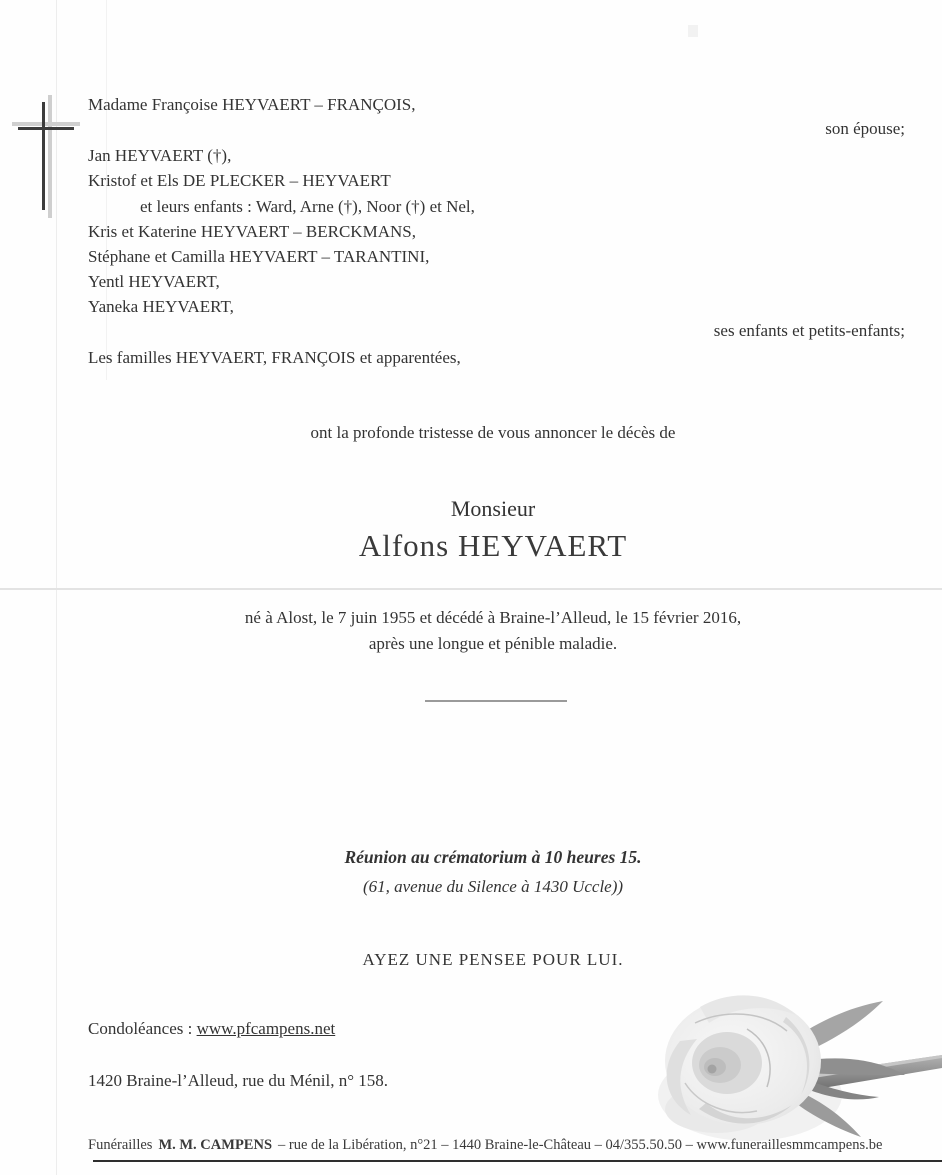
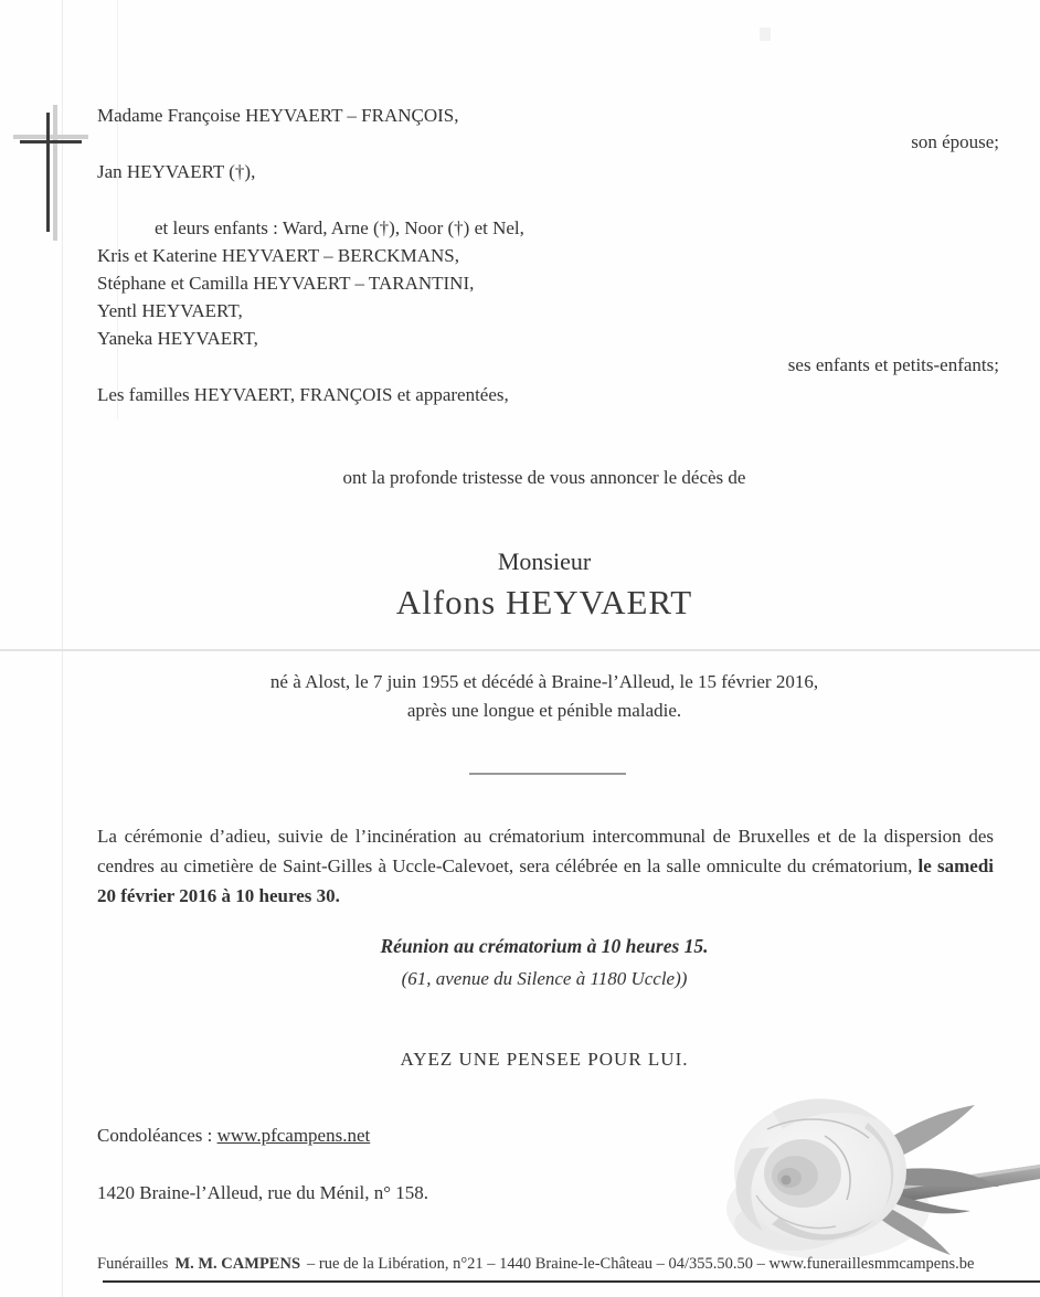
  Madame Françoise HEYVAERT – FRANÇOIS,
  son épouse;
  Jan HEYVAERT (†),
- Kristof et Els DE PLECKER – HEYVAERT
  et leurs enfants : Ward, Arne (†), Noor (†) et Nel,
  Kris et Katerine HEYVAERT – BERCKMANS,
  Stéphane et Camilla HEYVAERT – TARANTINI,
  Yentl HEYVAERT,
  Yaneka HEYVAERT,
  ses enfants et petits-enfants;
  Les familles HEYVAERT, FRANÇOIS et apparentées,
  ont la profonde tristesse de vous annoncer le décès de
  Monsieur
  Alfons HEYVAERT
  né à Alost, le 7 juin 1955 et décédé à Braine-l’Alleud, le 15 février 2016,
  après une longue et pénible maladie.
+ La cérémonie d’adieu, suivie de l’incinération au crématorium intercommunal de Bruxelles et de la dispersion des cendres au cimetière de Saint-Gilles à Uccle-Calevoet, sera célébrée en la salle omniculte du crématorium, le samedi 20 février 2016 à 10 heures 30.
  Réunion au crématorium à 10 heures 15.
- (61, avenue du Silence à 1430 Uccle))
+ (61, avenue du Silence à 1180 Uccle))
  AYEZ UNE PENSEE POUR LUI.
  Condoléances : www.pfcampens.net
  1420 Braine-l’Alleud, rue du Ménil, n° 158.
  Funérailles M. M. CAMPENS – rue de la Libération, n°21 – 1440 Braine-le-Château – 04/355.50.50 – www.funeraillesmmcampens.be
